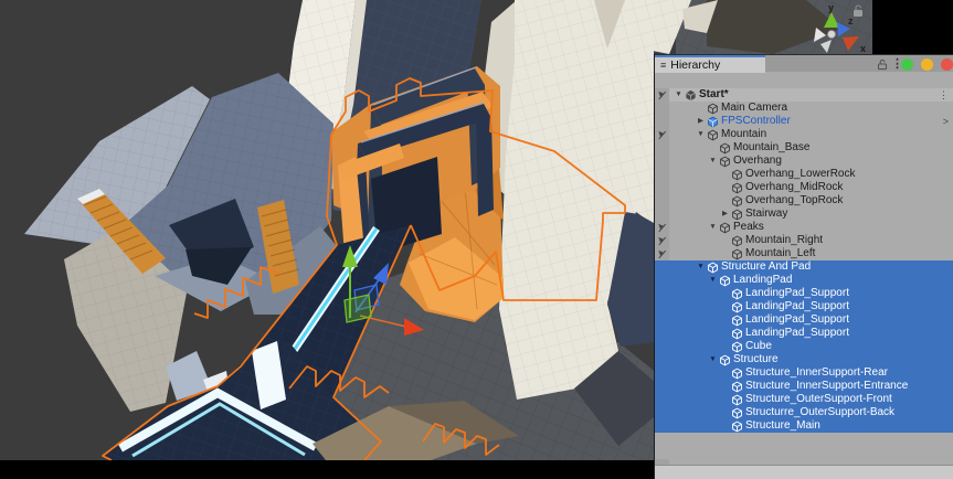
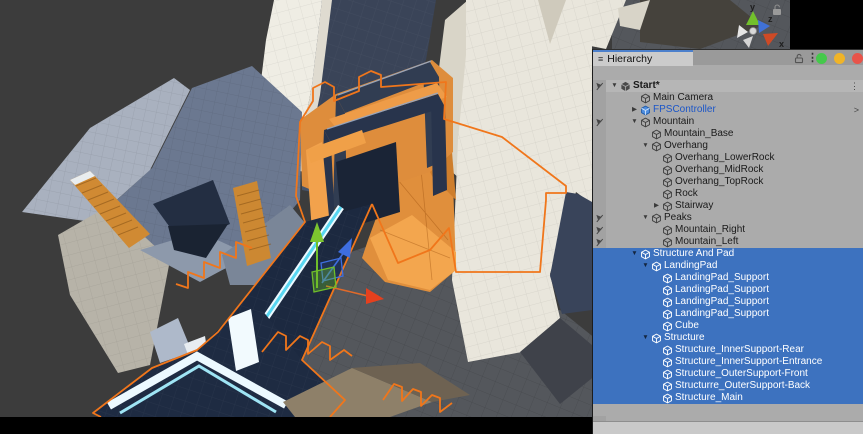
  y
  z
  x
  ≡
  Hierarchy
  ⋮
  Start*
  ⋮
  Main Camera
  FPSController
  >
  Mountain
  Mountain_Base
  Overhang
  Overhang_LowerRock
  Overhang_MidRock
  Overhang_TopRock
+ Rock
  Stairway
  Peaks
  Mountain_Right
  Mountain_Left
  Structure And Pad
  LandingPad
  LandingPad_Support
  LandingPad_Support
  LandingPad_Support
  LandingPad_Support
  Cube
  Structure
  Structure_InnerSupport-Rear
  Structure_InnerSupport-Entrance
  Structure_OuterSupport-Front
  Structurre_OuterSupport-Back
  Structure_Main
